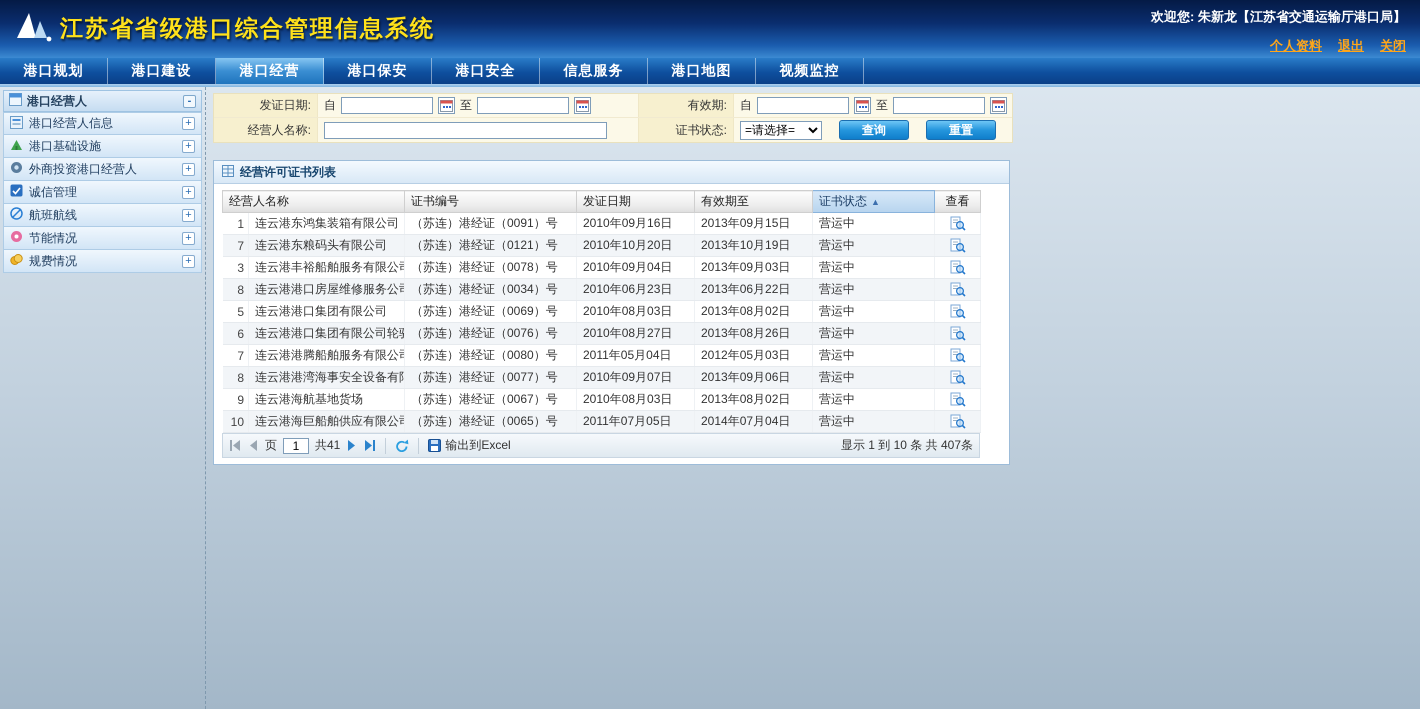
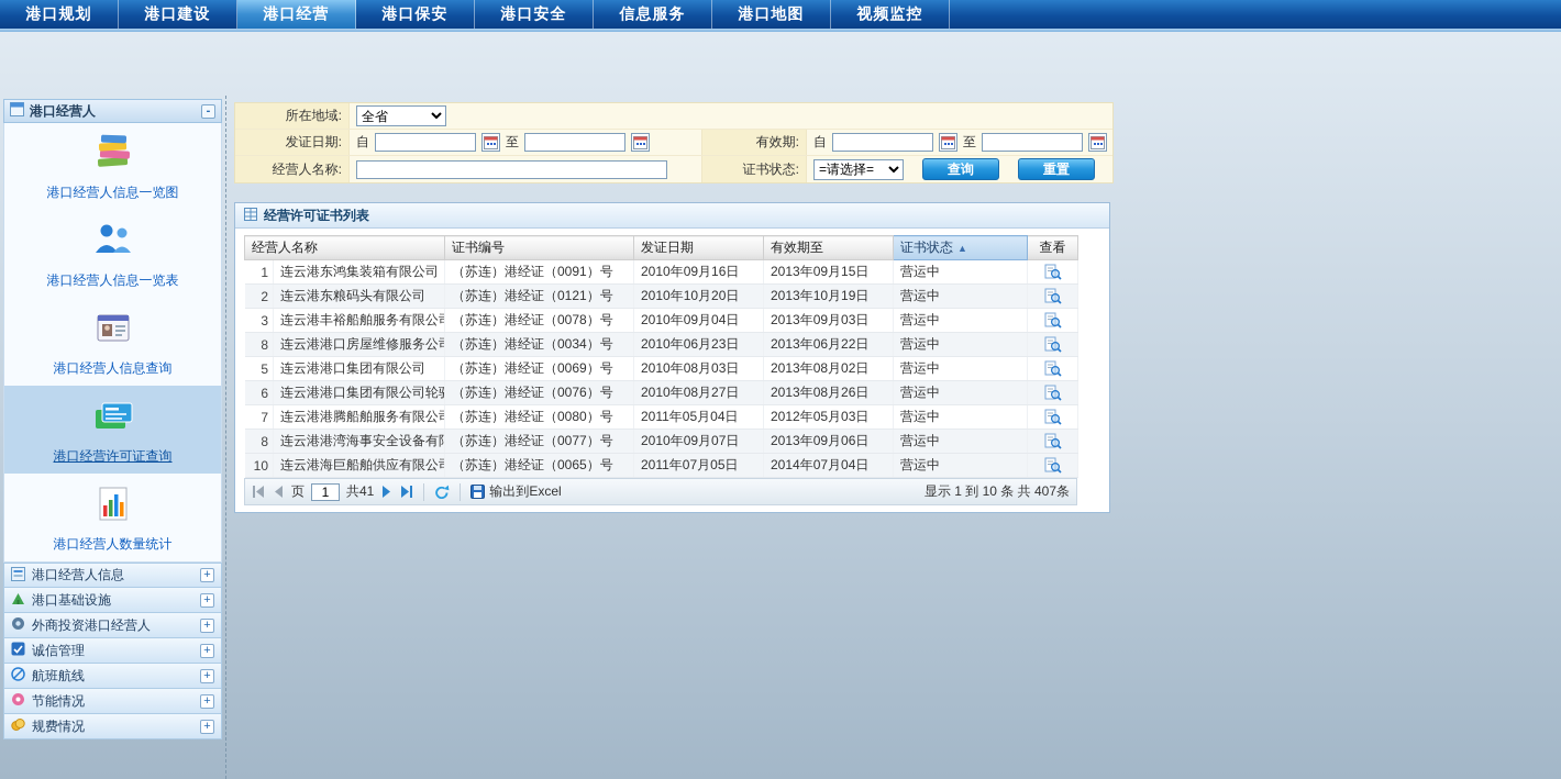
- 江苏省省级港口综合管理信息系统
- 欢迎您: 朱新龙【江苏省交通运输厅港口局】
- 个人资料
- 退出
- 关闭
  港口规划
  港口建设
  港口经营
  港口保安
  港口安全
  信息服务
  港口地图
  视频监控
  港口经营人
  -
+ 港口经营人信息一览图
+ 港口经营人信息一览表
+ 港口经营人信息查询
+ 港口经营许可证查询
+ 港口经营人数量统计
  港口经营人信息
  +
  港口基础设施
  +
  外商投资港口经营人
  +
  诚信管理
  +
  航班航线
  +
  节能情况
  +
  规费情况
  +
+ 所在地域:
+ 全省
  发证日期:
  自
  至
  有效期:
  自
  至
  经营人名称:
  证书状态:
  =请选择=
  查询
  重置
  经营许可证书列表
  经营人名称	证书编号	发证日期	有效期至	证书状态 ▲	查看
  1	连云港东鸿集装箱有限公司	（苏连）港经证（0091）号	2010年09月16日	2013年09月15日	营运中
- 7	连云港东粮码头有限公司	（苏连）港经证（0121）号	2010年10月20日	2013年10月19日	营运中
+ 2	连云港东粮码头有限公司	（苏连）港经证（0121）号	2010年10月20日	2013年10月19日	营运中
  3	连云港丰裕船舶服务有限公	（苏连）港经证（0078）号	2010年09月04日	2013年09月03日	营运中
  8	连云港港口房屋维修服务公	（苏连）港经证（0034）号	2010年06月23日	2013年06月22日	营运中
  5	连云港港口集团有限公司	（苏连）港经证（0069）号	2010年08月03日	2013年08月02日	营运中
  6	连云港港口集团有限公司轮	（苏连）港经证（0076）号	2010年08月27日	2013年08月26日	营运中
  7	连云港港腾船舶服务有限公	（苏连）港经证（0080）号	2011年05月04日	2012年05月03日	营运中
  8	连云港港湾海事安全设备有	（苏连）港经证（0077）号	2010年09月07日	2013年09月06日	营运中
- 9	连云港海航基地货场	（苏连）港经证（0067）号	2010年08月03日	2013年08月02日	营运中
  10	连云港海巨船舶供应有限公	（苏连）港经证（0065）号	2011年07月05日	2014年07月04日	营运中
  页
  1
  共41
  输出到Excel
  显示 1 到 10 条 共 407条
